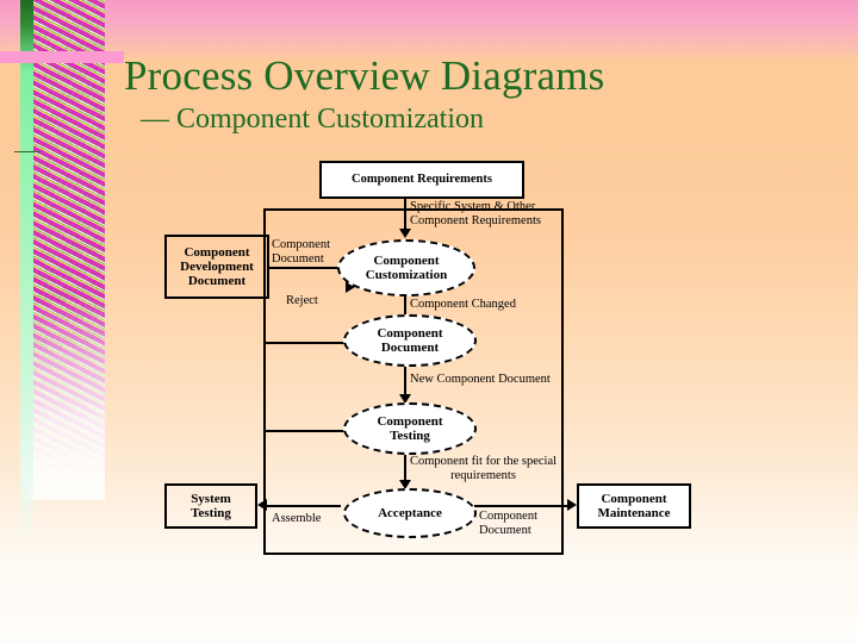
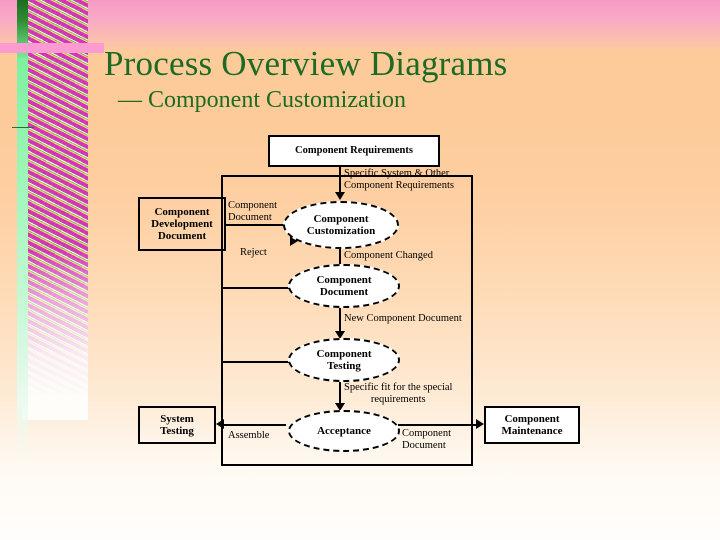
  Process Overview Diagrams
  — Component Customization
  Component Requirements
  Specific System & Other
  Component Requirements
  Component
  Development
  Document
  Component
  Document
  Reject
  Component
  Customization
  Component Changed
  Component
  Document
  New Component Document
  Component
  Testing
- Component fit for the special
+ Specific fit for the special
  requirements
  Acceptance
  Assemble
  System
  Testing
  Component
  Document
  Component
  Maintenance
